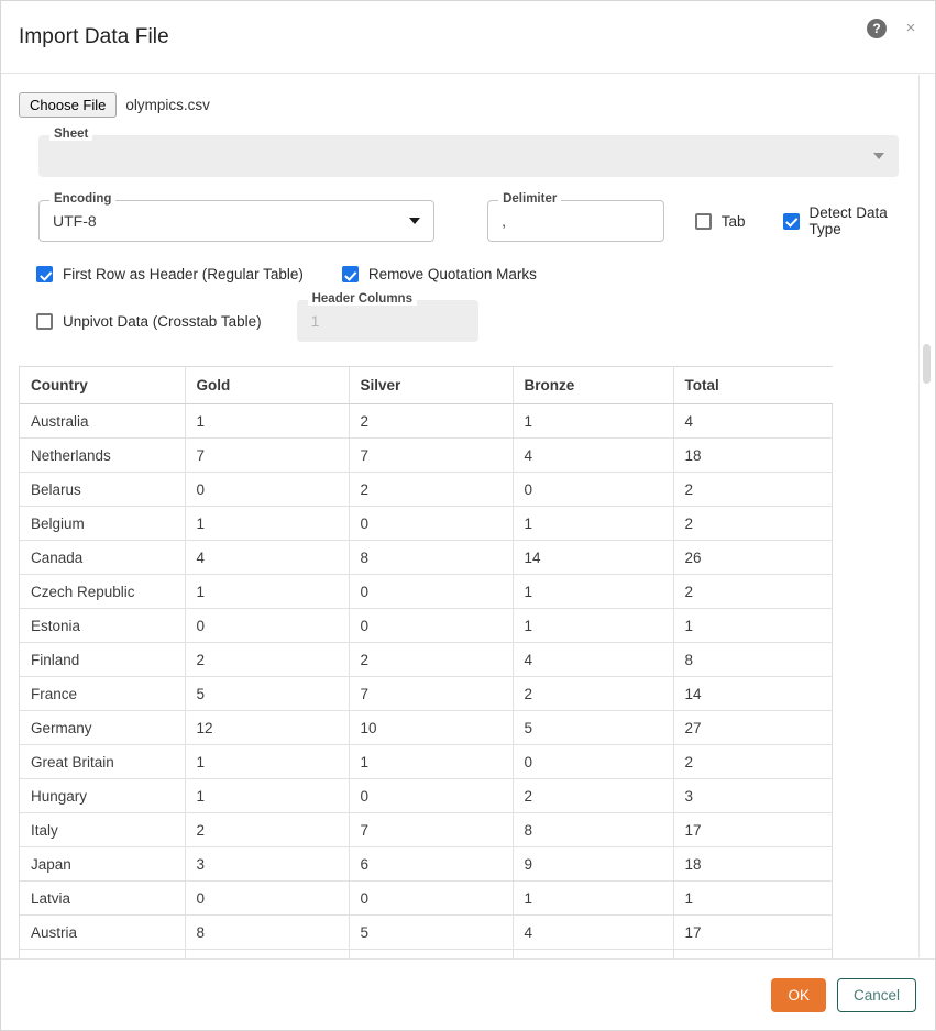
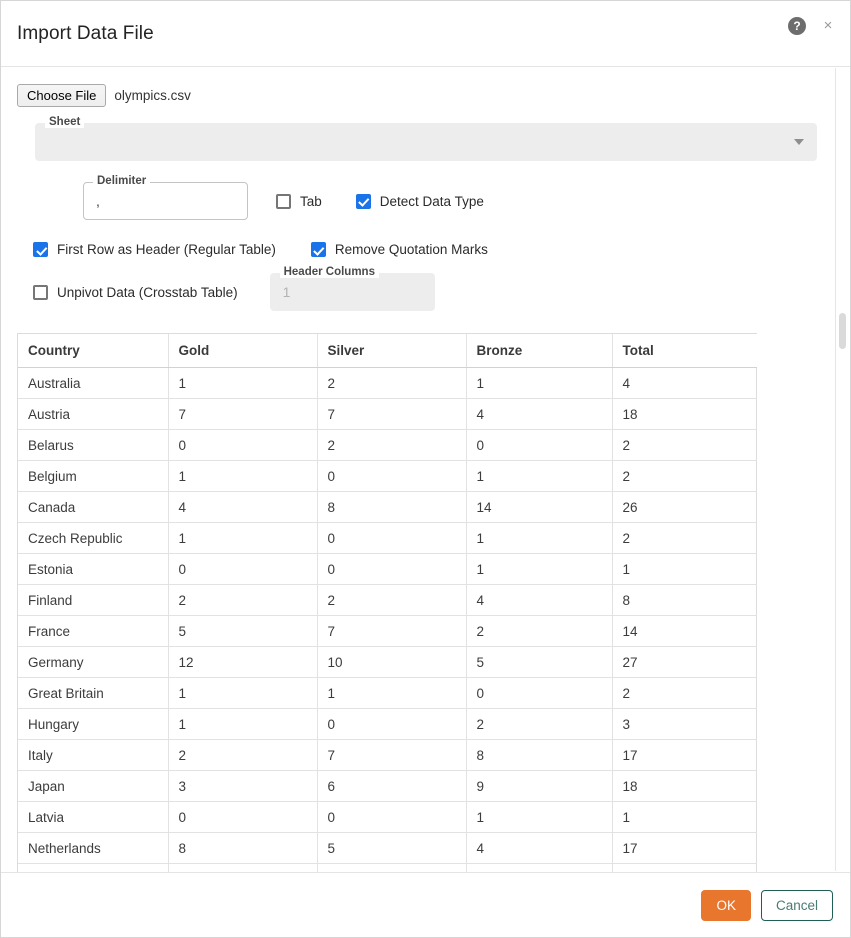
  Import Data File
  ?
  ×
  Choose File
  olympics.csv
  Sheet
- Encoding
- UTF-8
  Delimiter
  ,
  Tab
  Detect Data Type
  First Row as Header (Regular Table)
  Remove Quotation Marks
  Unpivot Data (Crosstab Table)
  Header Columns
  1
  Country	Gold	Silver	Bronze	Total
  Australia	1	2	1	4
- Netherlands	7	7	4	18
+ Austria	7	7	4	18
  Belarus	0	2	0	2
  Belgium	1	0	1	2
  Canada	4	8	14	26
  Czech Republic	1	0	1	2
  Estonia	0	0	1	1
  Finland	2	2	4	8
  France	5	7	2	14
  Germany	12	10	5	27
  Great Britain	1	1	0	2
  Hungary	1	0	2	3
  Italy	2	7	8	17
  Japan	3	6	9	18
  Latvia	0	0	1	1
- Austria	8	5	4	17
+ Netherlands	8	5	4	17
  OK
  Cancel
